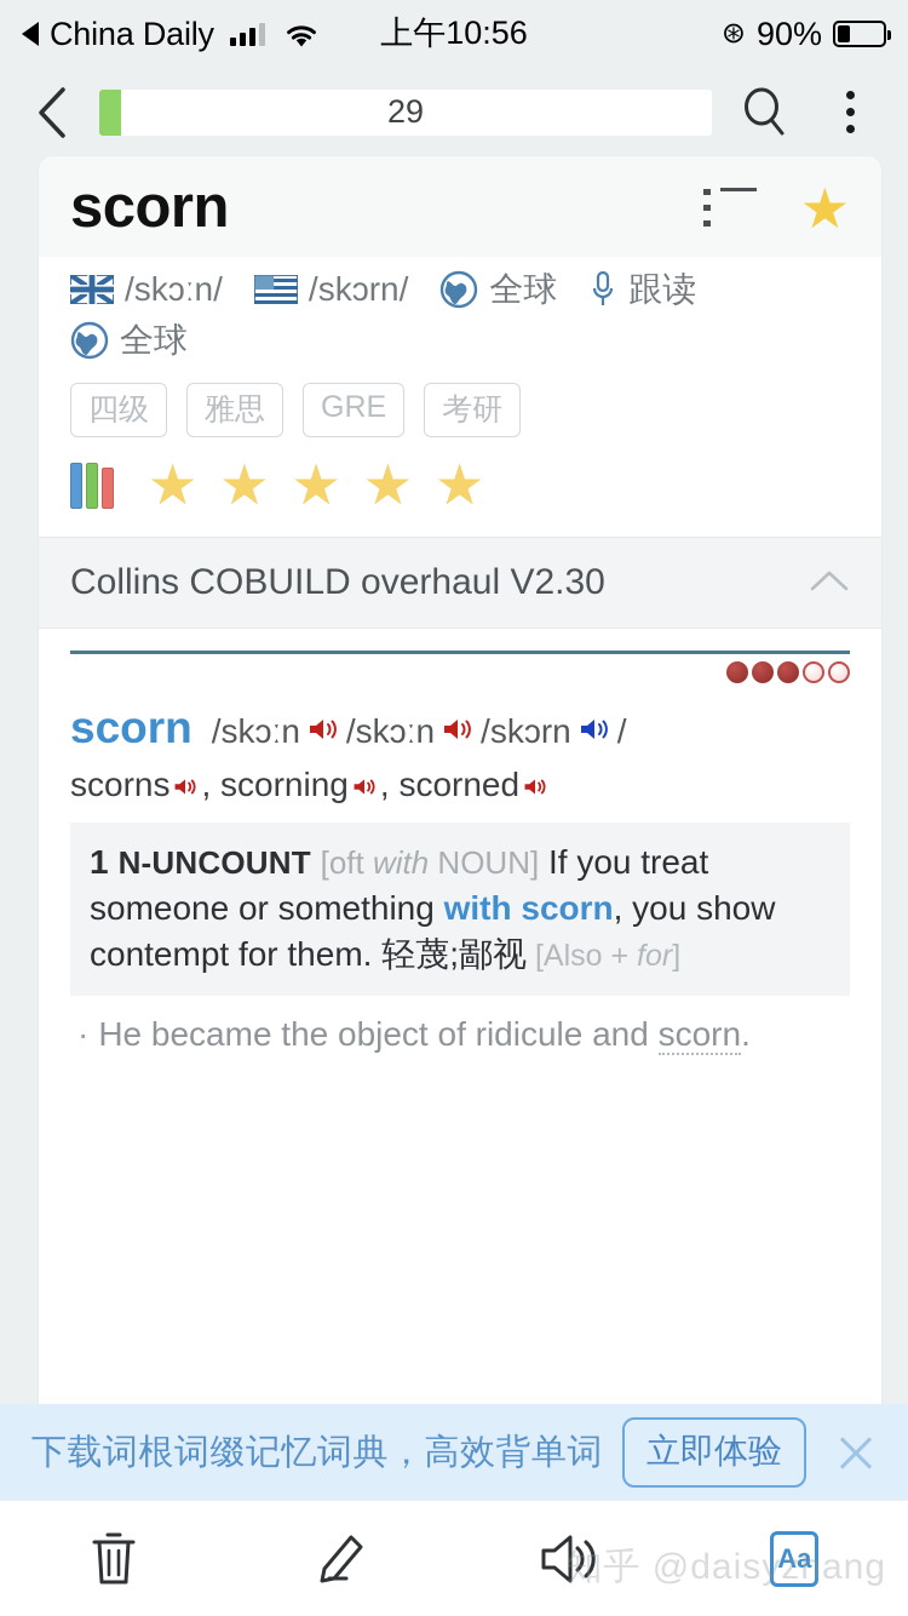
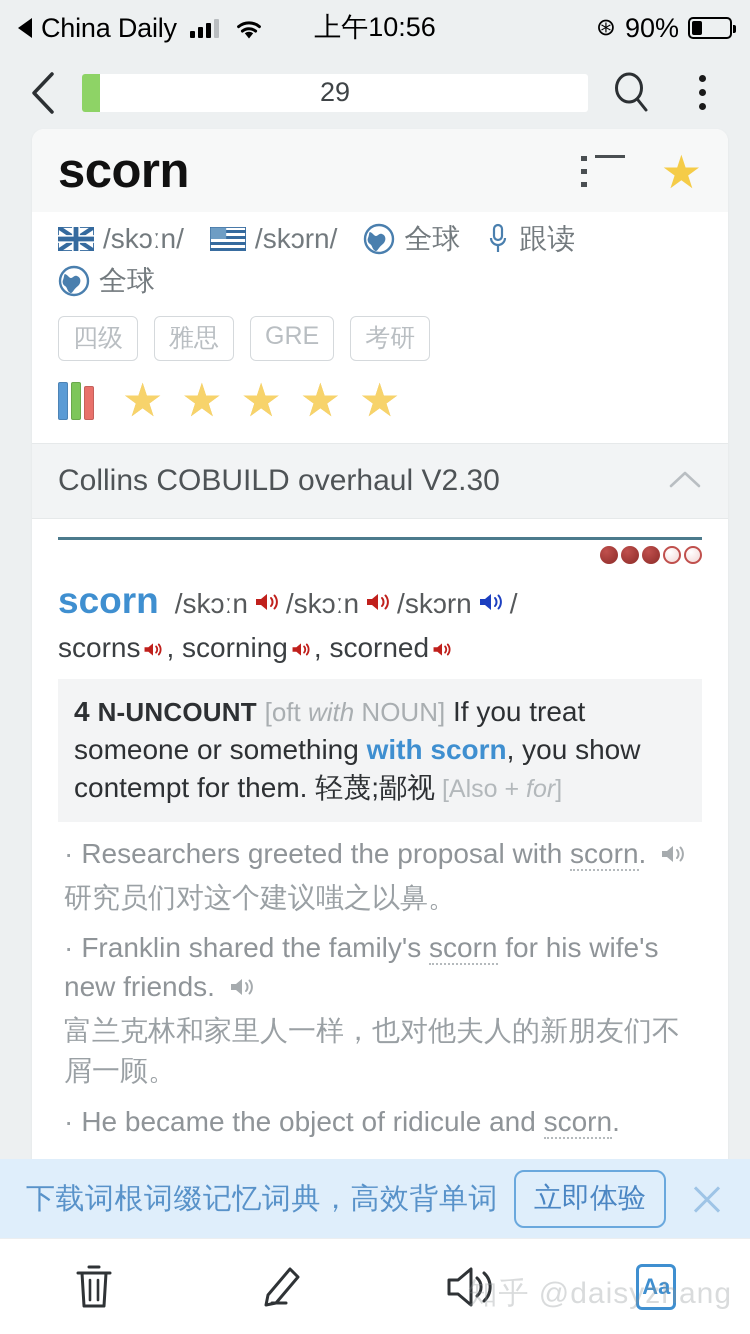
  China Daily
  上午10:56
  ⊛
  90%
  29
  scorn
  ★
  /skɔːn/
  /skɔrn/
  全球
  跟读
  全球
  四级
  雅思
  GRE
  考研
  ★
  ★
  ★
  ★
  ★
  Collins COBUILD overhaul V2.30
  scorn
  /skɔːn
  /skɔːn
  /skɔrn
  /
  scorns , scorning , scorned
- 1 N-UNCOUNT [oft with NOUN] If you treat someone or something with scorn, you show contempt for them. 轻蔑;鄙视 [Also + for]
+ 4 N-UNCOUNT [oft with NOUN] If you treat someone or something with scorn, you show contempt for them. 轻蔑;鄙视 [Also + for]
+ · Researchers greeted the proposal with scorn.
+ 研究员们对这个建议嗤之以鼻。
+ · Franklin shared the family's scorn for his wife's new friends.
+ 富兰克林和家里人一样，也对他夫人的新朋友们不屑一顾。
  · He became the object of ridicule and scorn.
  下载词根词缀记忆词典，高效背单词
  立即体验
  Aa
  知乎 @daisyzhang
